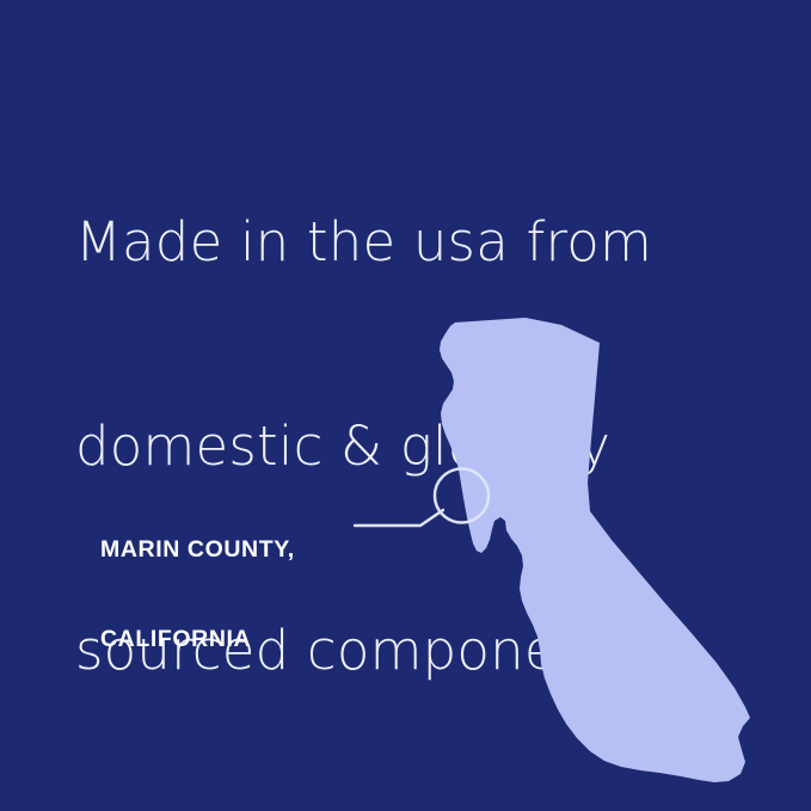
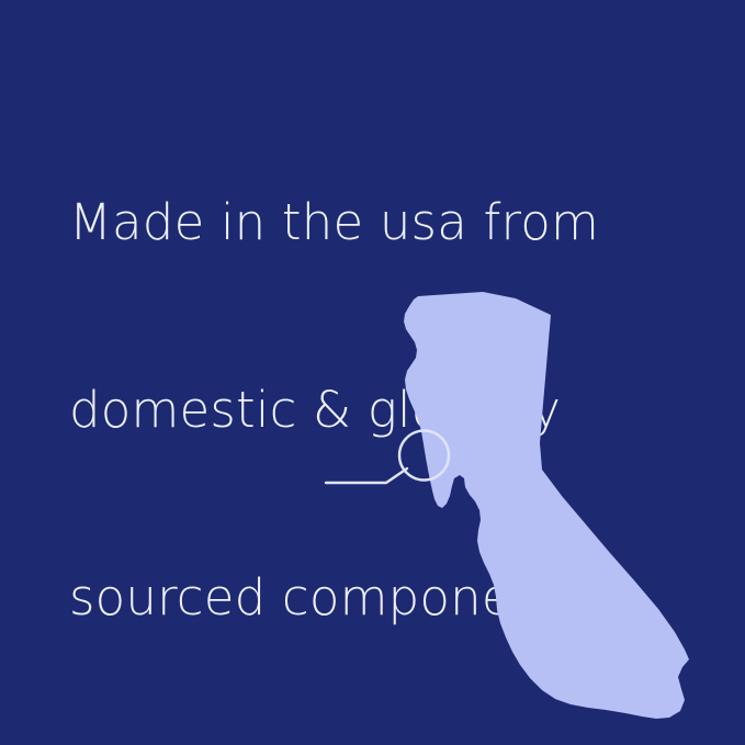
  Made in the usa from
  domestic & gly
  sourced compon
- MARIN COUNTY,
- CALIFORNIA
